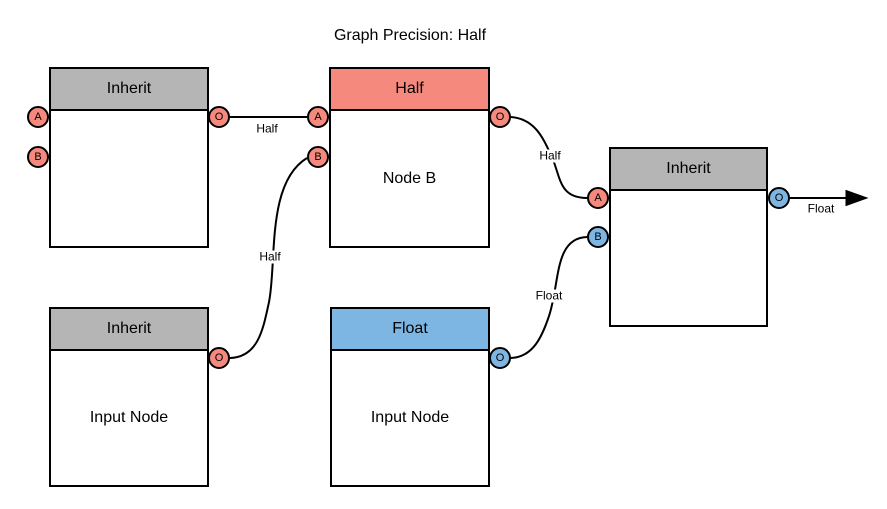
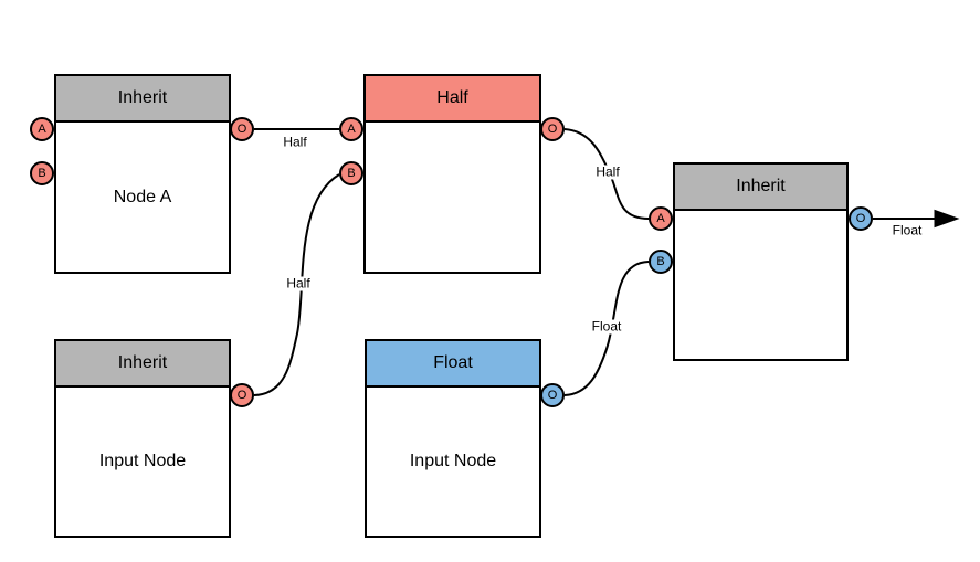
- Graph Precision: Half
  Inherit
+ Node A
  Half
- Node B
  Inherit
  Inherit
  Input Node
  Float
  Input Node
  A
  B
  O
  A
  B
  O
  A
  B
  O
  O
  O
  Half
  Half
  Half
  Float
  Float
